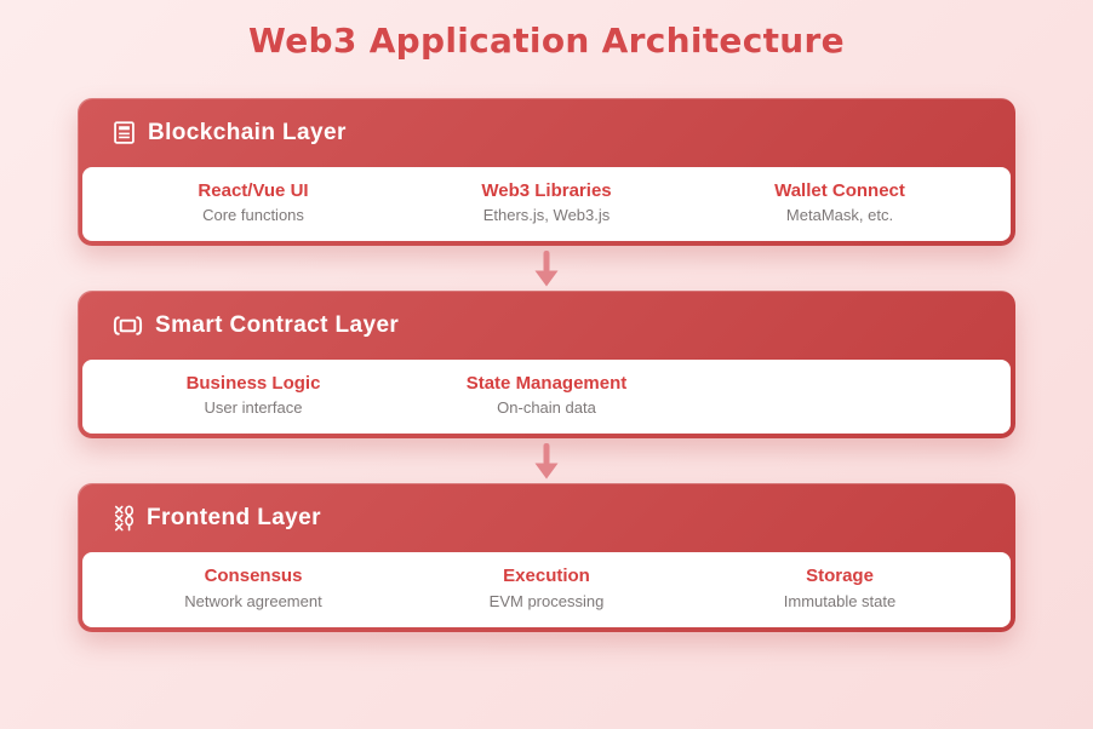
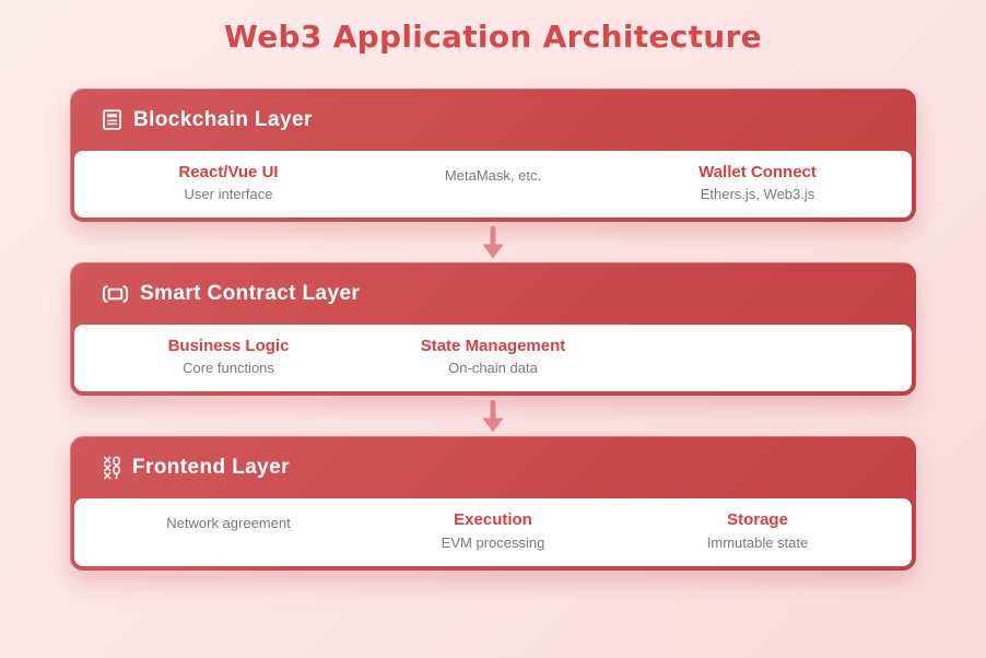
  Web3 Application Architecture
  Blockchain Layer
  React/Vue UI
- Core functions
+ User interface
- Web3 Libraries
- Ethers.js, Web3.js
+ MetaMask, etc.
  Wallet Connect
- MetaMask, etc.
+ Ethers.js, Web3.js
  Smart Contract Layer
  Business Logic
- User interface
+ Core functions
  State Management
  On-chain data
  Frontend Layer
- Consensus
  Network agreement
  Execution
  EVM processing
  Storage
  Immutable state
